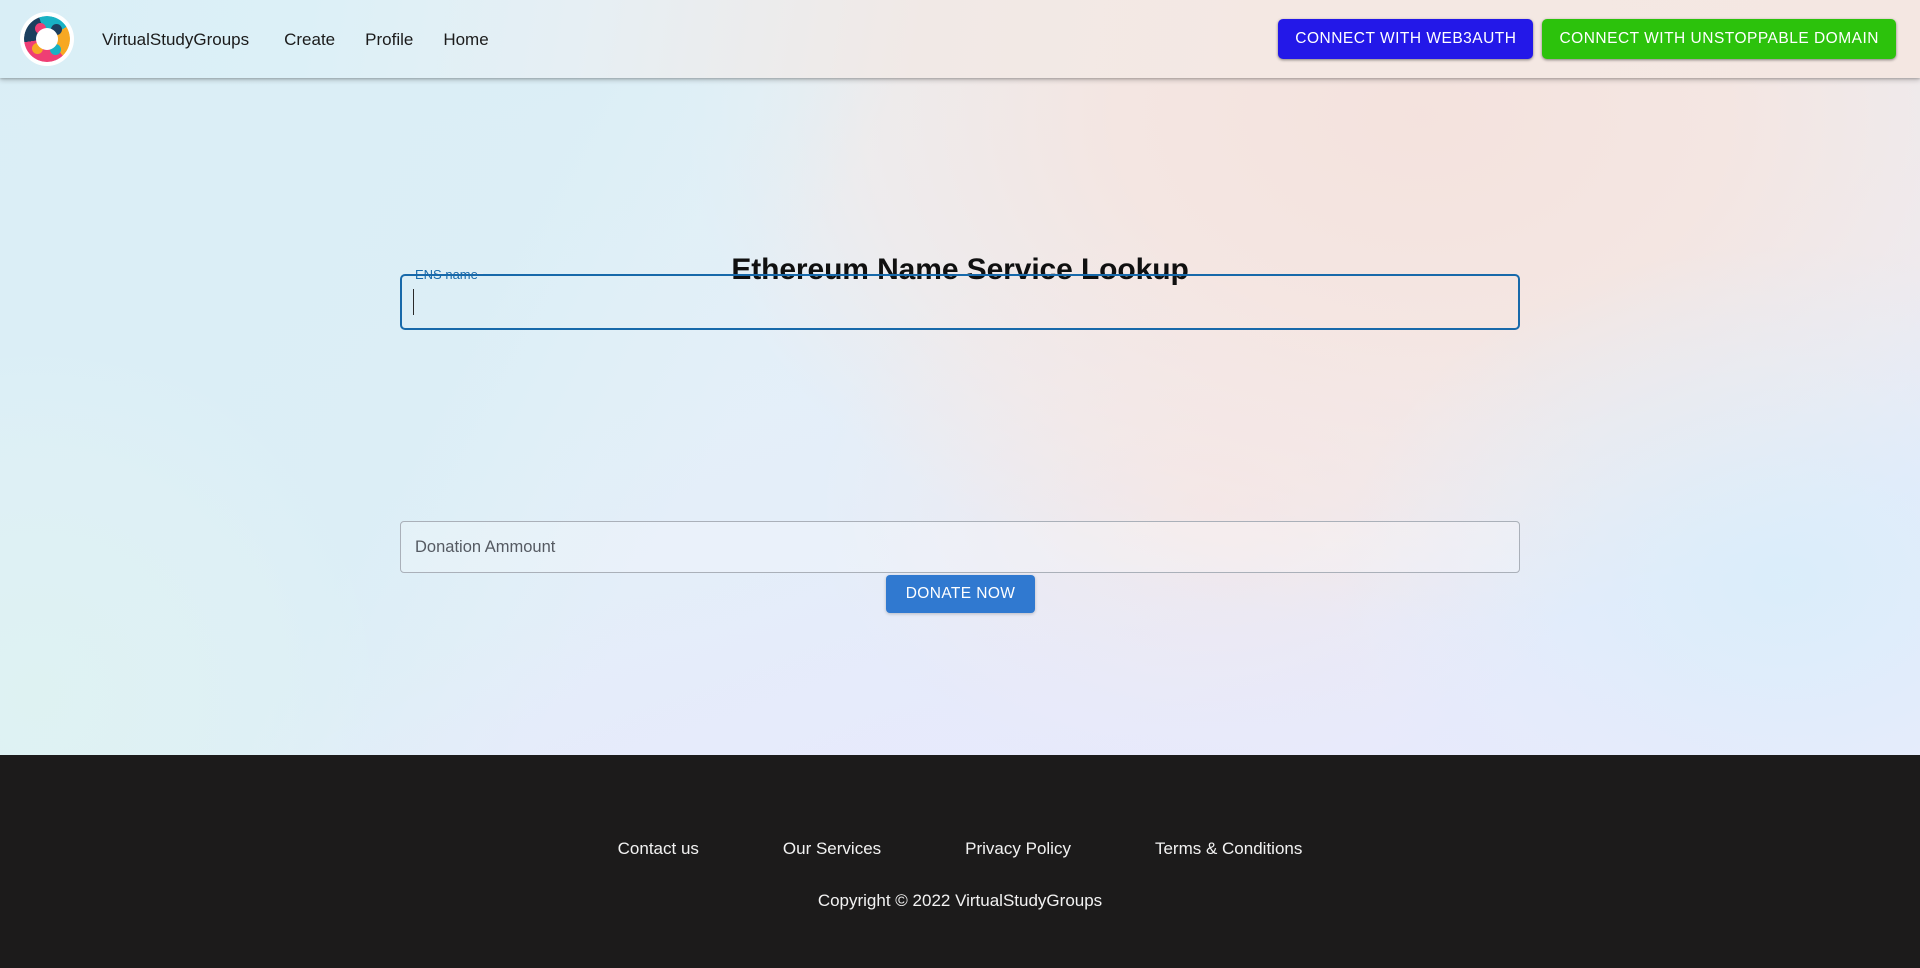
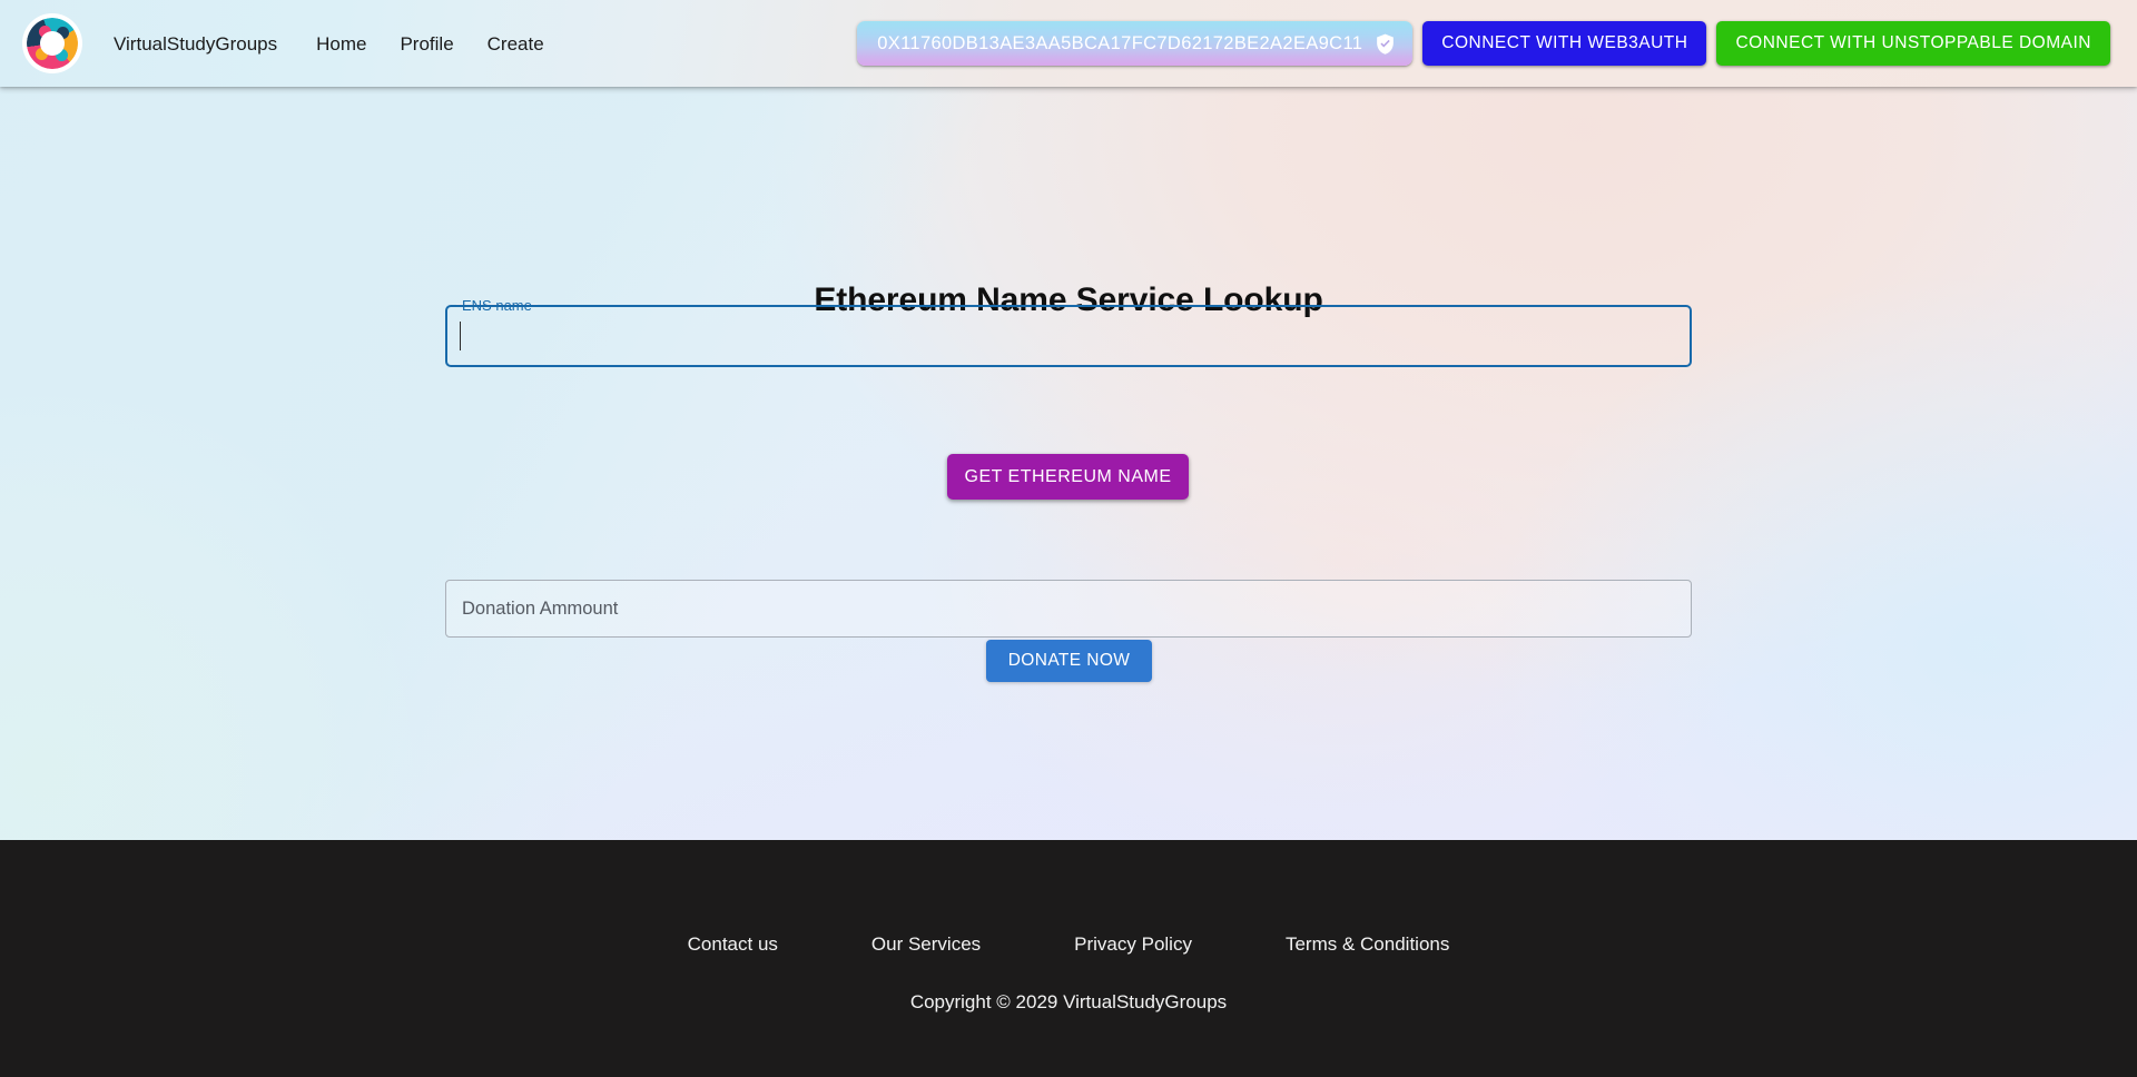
  VirtualStudyGroups
- Create
+ Home
  Profile
- Home
+ Create
+ 0X11760DB13AE3AA5BCA17FC7D62172BE2A2EA9C11
  CONNECT WITH WEB3AUTH
  CONNECT WITH UNSTOPPABLE DOMAIN
  Ethereum Name Service Lookup
  ENS name
+ GET ETHEREUM NAME
  Donation Ammount
  DONATE NOW
  Contact us
  Our Services
  Privacy Policy
  Terms & Conditions
- Copyright © 2022 VirtualStudyGroups
+ Copyright © 2029 VirtualStudyGroups
